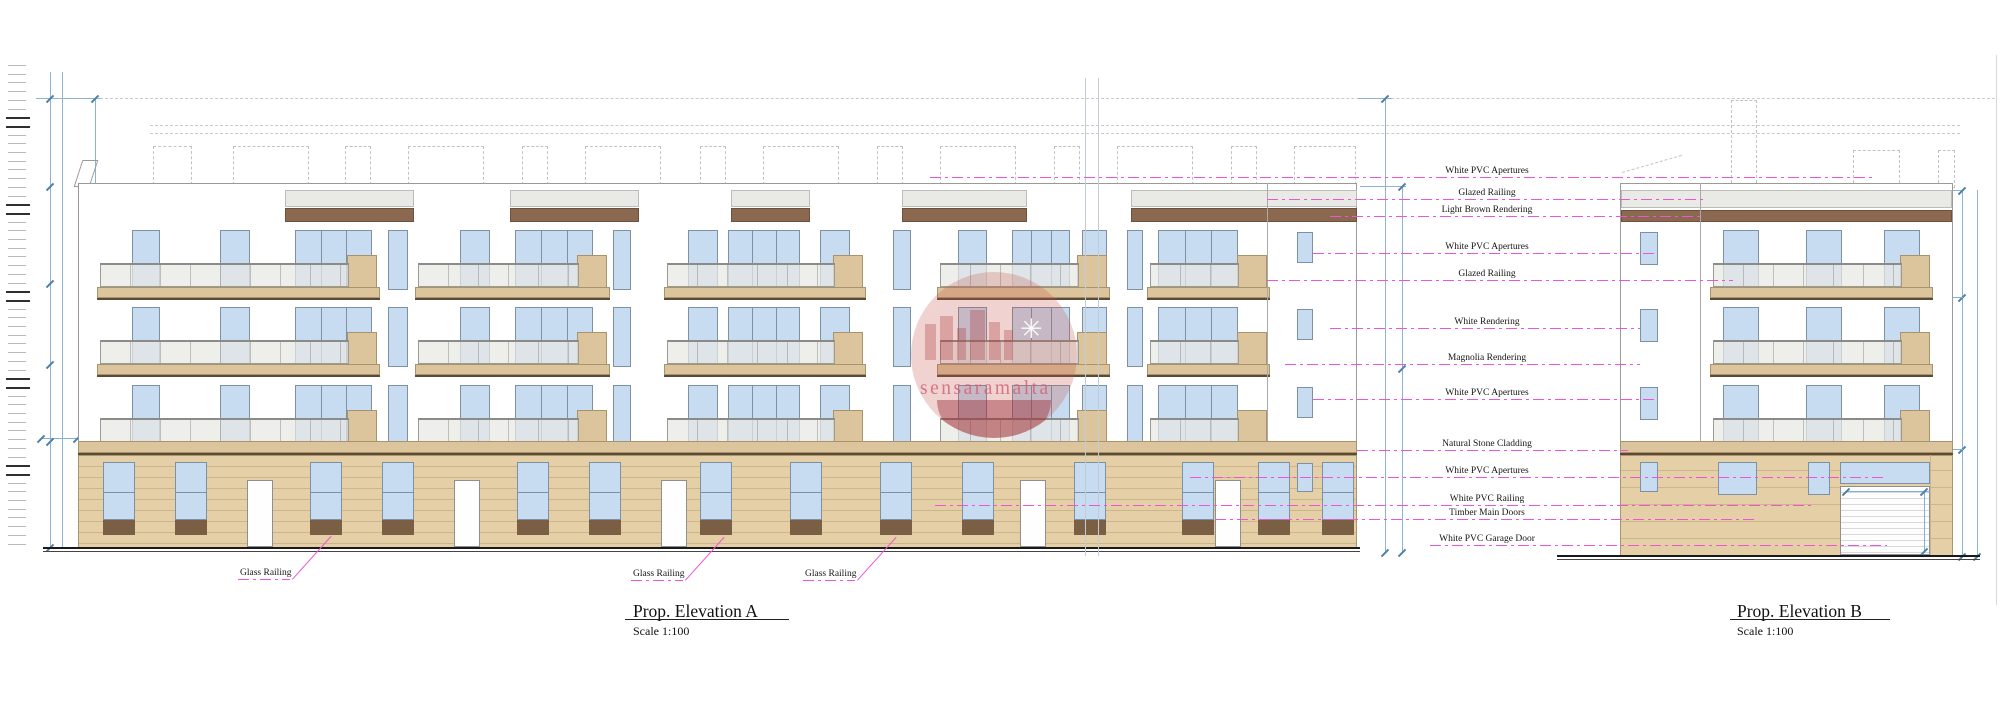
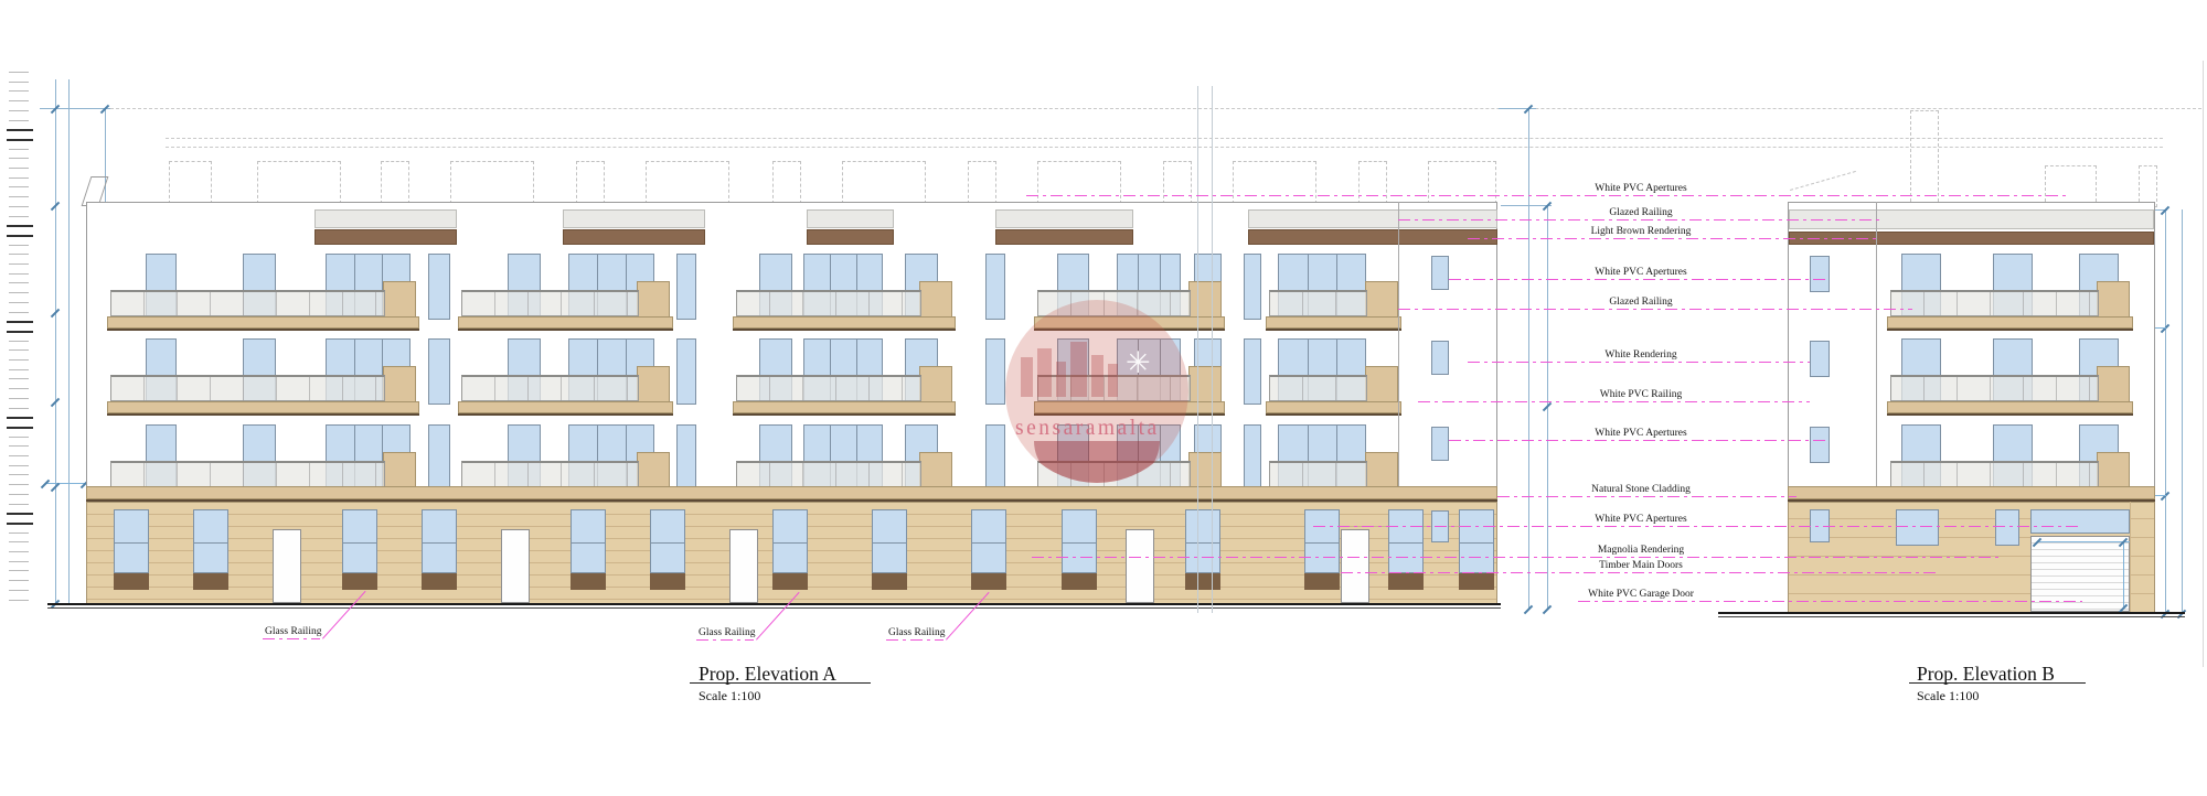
  ✳
  sensaramalta
  White PVC Apertures
  Glazed Railing
  Light Brown Rendering
  White PVC Apertures
  Glazed Railing
  White Rendering
- Magnolia Rendering
+ White PVC Railing
  White PVC Apertures
  Natural Stone Cladding
  White PVC Apertures
- White PVC Railing
+ Magnolia Rendering
  Timber Main Doors
  White PVC Garage Door
  Glass Railing
  Glass Railing
  Glass Railing
  Prop. Elevation A
  Scale 1:100
  Prop. Elevation B
  Scale 1:100
